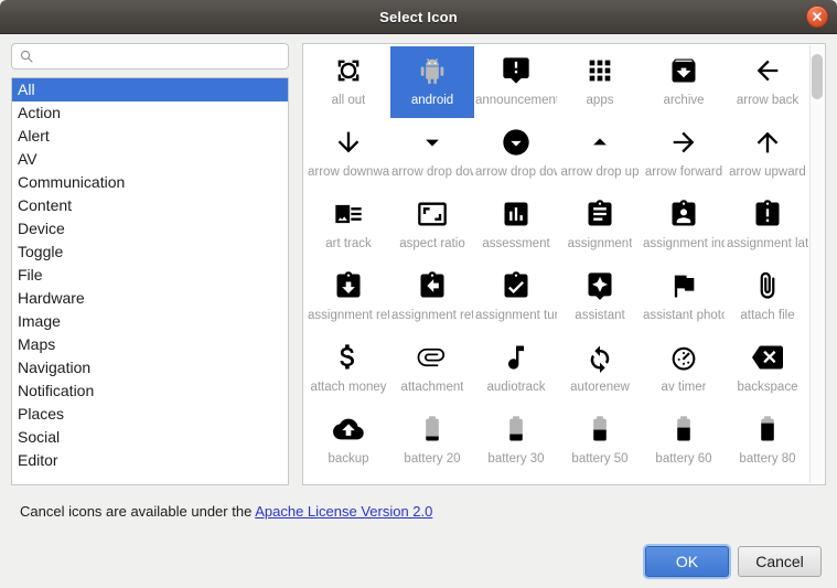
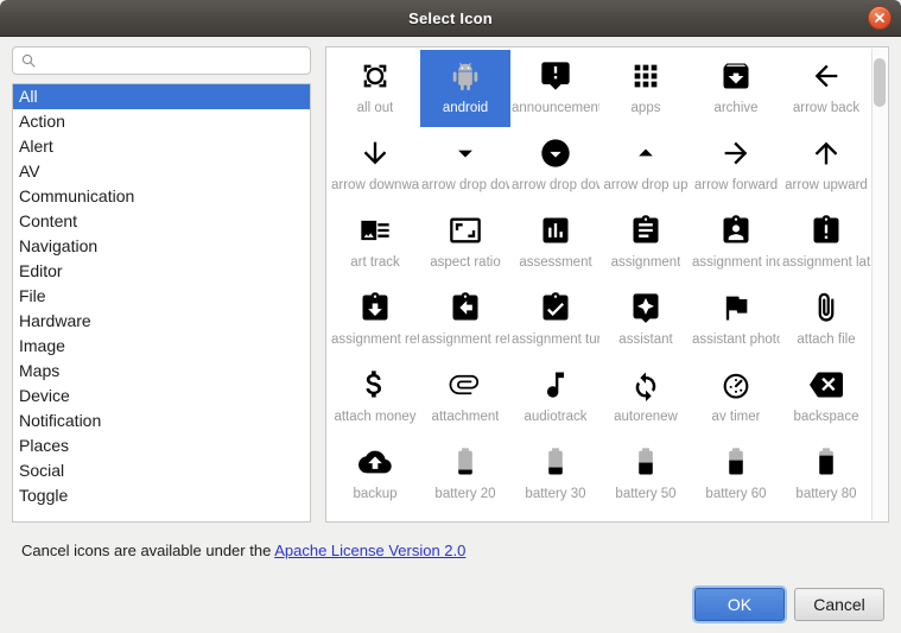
  Select Icon
  All
  Action
  Alert
  AV
  Communication
  Content
- Device
+ Navigation
- Toggle
+ Editor
  File
  Hardware
  Image
  Maps
- Navigation
+ Device
  Notification
  Places
  Social
- Editor
+ Toggle
  all out
  android
  announcemen
  apps
  archive
  arrow back
  arrow downwa
  arrow drop do
  arrow drop up
  arrow forward
  arrow upward
  art track
  aspect ratio
  assessment
  assignment
  assignment in
  assignment lat
  assignment ret
  assignment ret
  assignment tur
  assistant
  assistant phot
  attach file
  attach money
  attachment
  audiotrack
  autorenew
  av timer
  backspace
  backup
  battery 20
  battery 30
  battery 50
  battery 60
  battery 80
  Cancel icons are available under the Apache License Version 2.0
  OK
  Cancel
